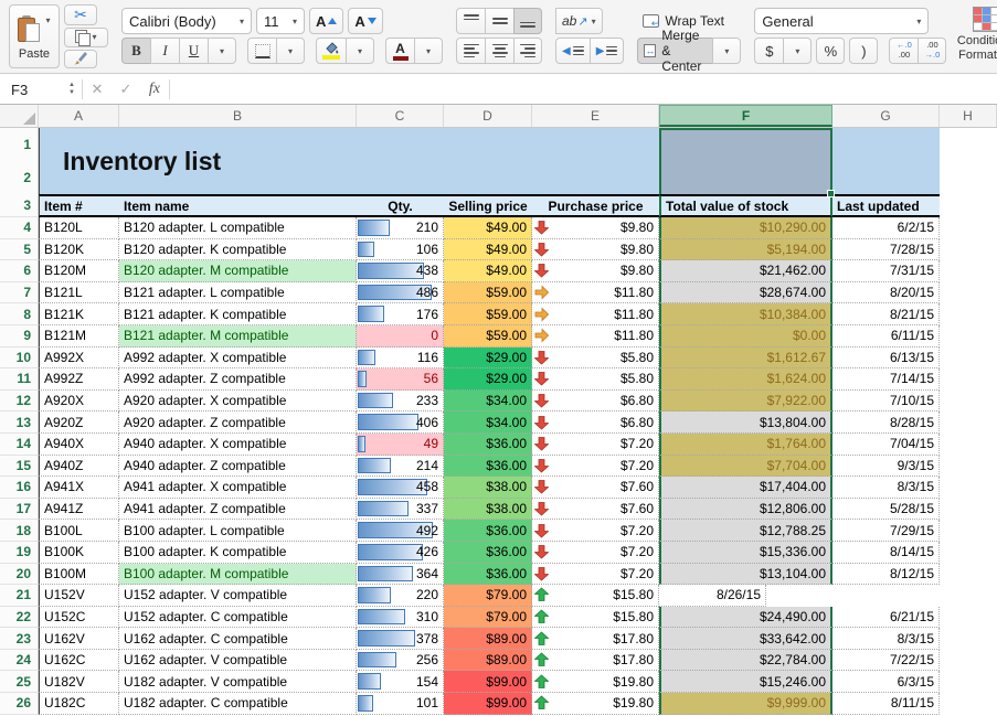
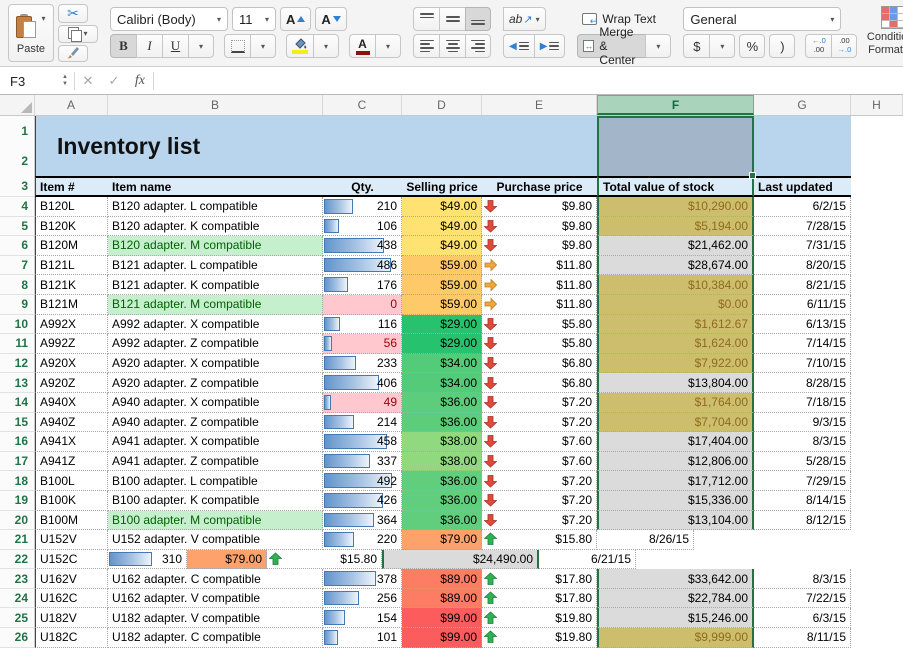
  ▾
  Paste
  ✂
  ▾
  Calibri (Body)
  ▾
  11
  ▾
  A
  A
  B
  I
  U
  ▾
  ▾
  ▾
  A
  ▾
  ab
  ↗
  ▾
  ◀
  ▶
  Wrap Text
  ↔
  Merge & Center
  ▾
  General
  ▾
  $
  ▾
  %
  )
  ←.0
  .00
  .00
  →.0
  F3
  ✕
  ✓
  fx
  A
  B
  C
  D
  E
  F
  G
  H
  1
  2
  Inventory list
  3
  Item #
  Item name
  Qty.
  Selling price
  Purchase price
  Total value of stock
  Last updated
  4
  B120L
  B120 adapter. L compatible
  210
  $49.00
  $9.80
  $10,290.00
  6/2/15
  5
  B120K
  B120 adapter. K compatible
  106
  $49.00
  $9.80
  $5,194.00
  7/28/15
  6
  B120M
  B120 adapter. M compatible
  438
  $49.00
  $9.80
  $21,462.00
  7/31/15
  7
  B121L
  B121 adapter. L compatible
  486
  $59.00
  $11.80
  $28,674.00
  8/20/15
  8
  B121K
  B121 adapter. K compatible
  176
  $59.00
  $11.80
  $10,384.00
  8/21/15
  9
  B121M
  B121 adapter. M compatible
  0
  $59.00
  $11.80
  $0.00
  6/11/15
  10
  A992X
  A992 adapter. X compatible
  116
  $29.00
  $5.80
  $1,612.67
  6/13/15
  11
  A992Z
  A992 adapter. Z compatible
  56
  $29.00
  $5.80
  $1,624.00
  7/14/15
  12
  A920X
  A920 adapter. X compatible
  233
  $34.00
  $6.80
  $7,922.00
  7/10/15
  13
  A920Z
  A920 adapter. Z compatible
  406
  $34.00
  $6.80
  $13,804.00
  8/28/15
  14
  A940X
  A940 adapter. X compatible
  49
  $36.00
  $7.20
  $1,764.00
- 7/04/15
+ 7/18/15
  15
  A940Z
  A940 adapter. Z compatible
  214
  $36.00
  $7.20
  $7,704.00
  9/3/15
  16
  A941X
  A941 adapter. X compatible
  458
  $38.00
  $7.60
  $17,404.00
  8/3/15
  17
  A941Z
  A941 adapter. Z compatible
  337
  $38.00
  $7.60
  $12,806.00
  5/28/15
  18
  B100L
  B100 adapter. L compatible
  492
  $36.00
  $7.20
- $12,788.25
+ $17,712.00
  7/29/15
  19
  B100K
  B100 adapter. K compatible
  426
  $36.00
  $7.20
  $15,336.00
  8/14/15
  20
  B100M
  B100 adapter. M compatible
  364
  $36.00
  $7.20
  $13,104.00
  8/12/15
  21
  U152V
  U152 adapter. V compatible
  220
  $79.00
  $15.80
  8/26/15
  22
  U152C
- U152 adapter. C compatible
  310
  $79.00
  $15.80
  $24,490.00
  6/21/15
  23
  U162V
  U162 adapter. C compatible
  378
  $89.00
  $17.80
  $33,642.00
  8/3/15
  24
  U162C
  U162 adapter. V compatible
  256
  $89.00
  $17.80
  $22,784.00
  7/22/15
  25
  U182V
  U182 adapter. V compatible
  154
  $99.00
  $19.80
  $15,246.00
  6/3/15
  26
  U182C
  U182 adapter. C compatible
  101
  $99.00
  $19.80
  $9,999.00
  8/11/15
